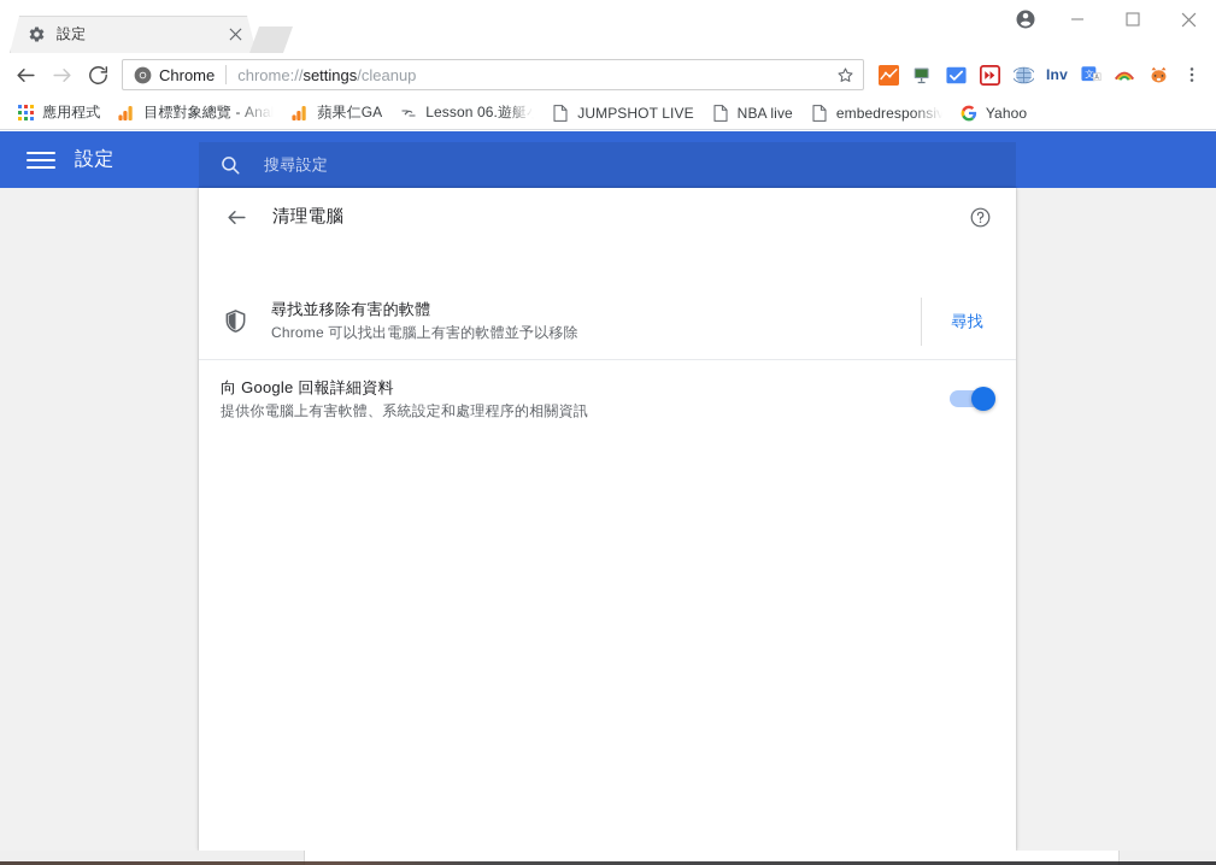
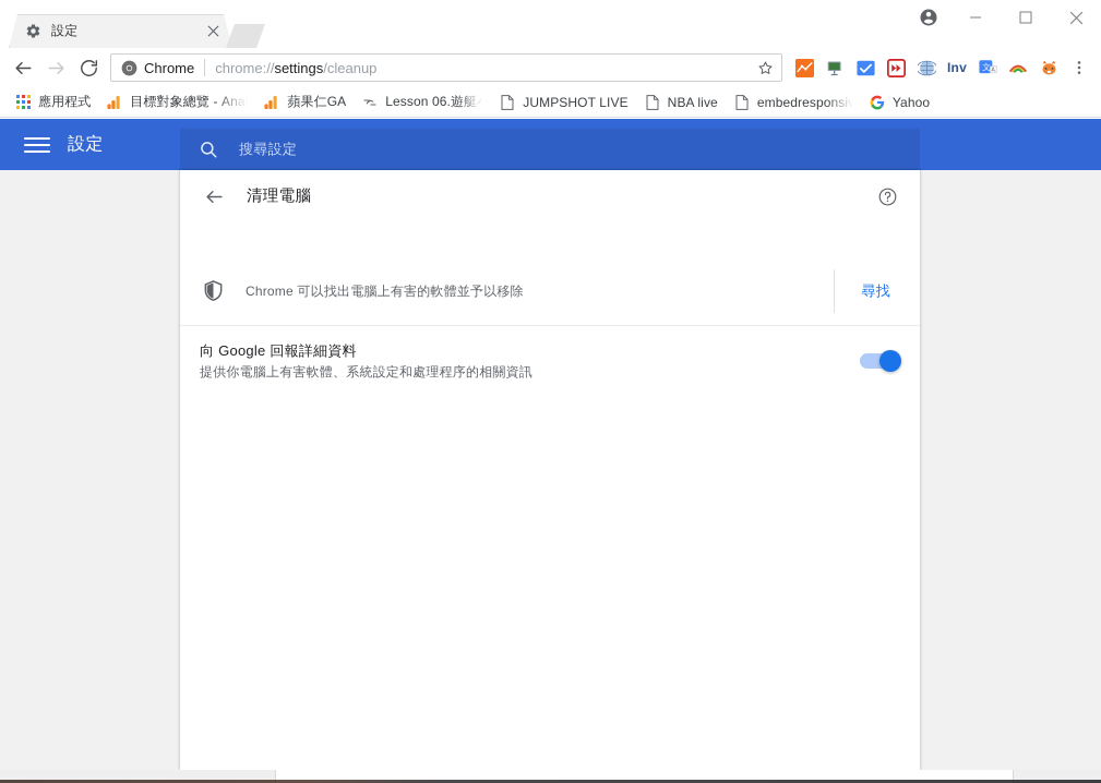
  設定
  Chrome
  chrome://settings/cleanup
  Inv
  文
  應用程式
  目標對象總覽 - Anal
  蘋果仁GA
  Lesson 06.遊艇小
  JUMPSHOT LIVE
  NBA live
  embedresponsiv
  Yahoo
  設定
  搜尋設定
  清理電腦
- 尋找並移除有害的軟體
  Chrome 可以找出電腦上有害的軟體並予以移除
  尋找
  向 Google 回報詳細資料
  提供你電腦上有害軟體、系統設定和處理程序的相關資訊
